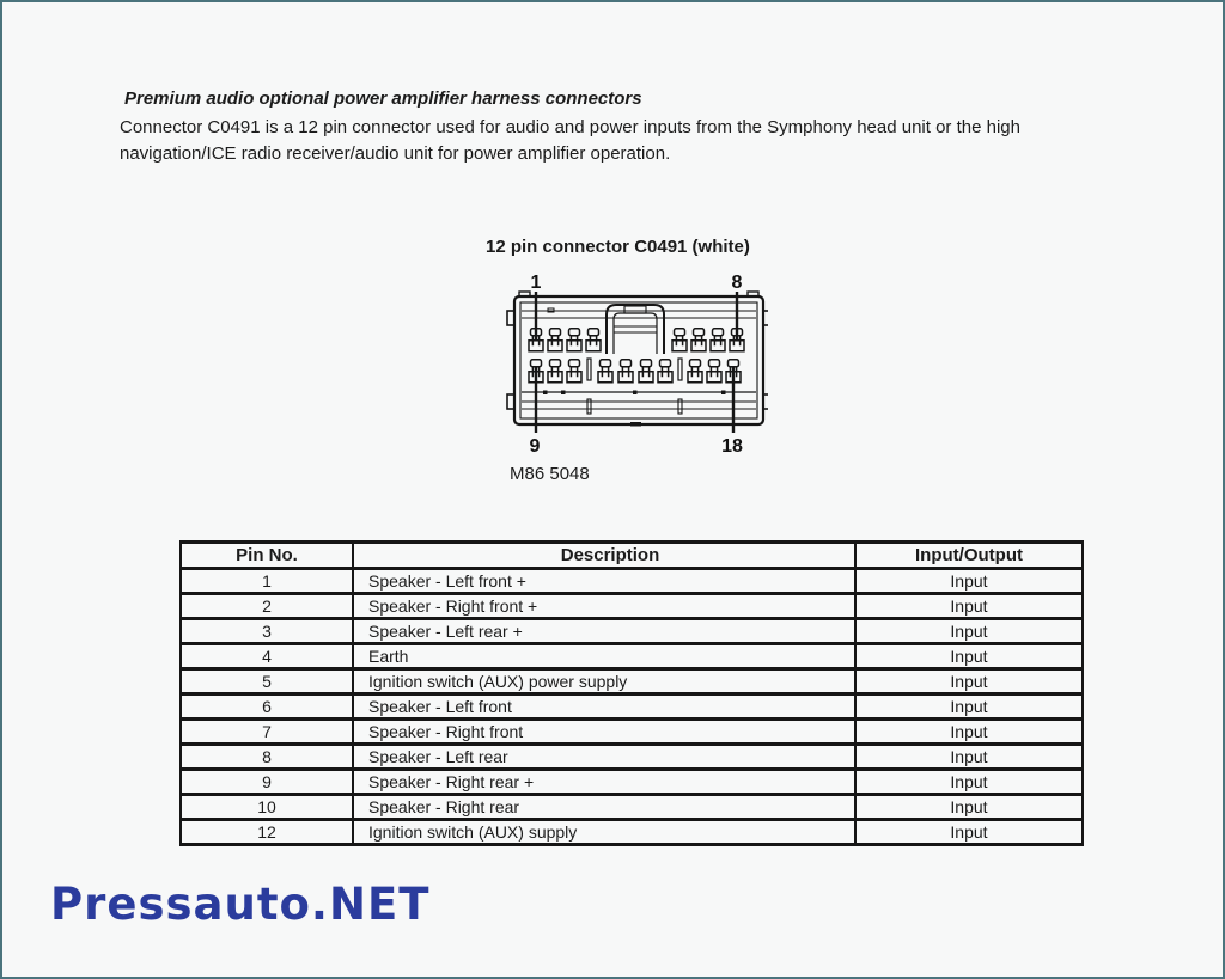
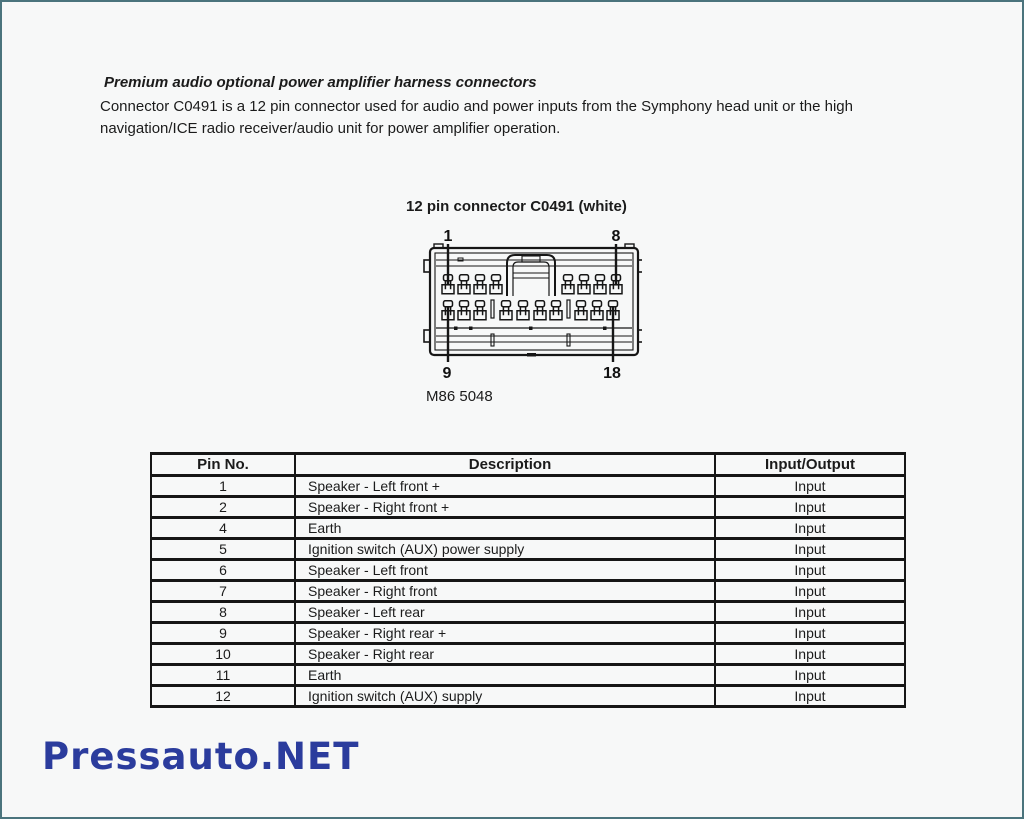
  Premium audio optional power amplifier harness connectors
  Connector C0491 is a 12 pin connector used for audio and power inputs from the Symphony head unit or the high
  navigation/ICE radio receiver/audio unit for power amplifier operation.
  12 pin connector C0491 (white)
  1
  8
  9
  18
  M86 5048
  Pin No.	Description	Input/Output
  1	Speaker - Left front +	Input
  2	Speaker - Right front +	Input
- 3	Speaker - Left rear +	Input
  4	Earth	Input
  5	Ignition switch (AUX) power supply	Input
  6	Speaker - Left front	Input
  7	Speaker - Right front	Input
  8	Speaker - Left rear	Input
  9	Speaker - Right rear +	Input
  10	Speaker - Right rear	Input
+ 11	Earth	Input
  12	Ignition switch (AUX) supply	Input
  Pressauto.NET
